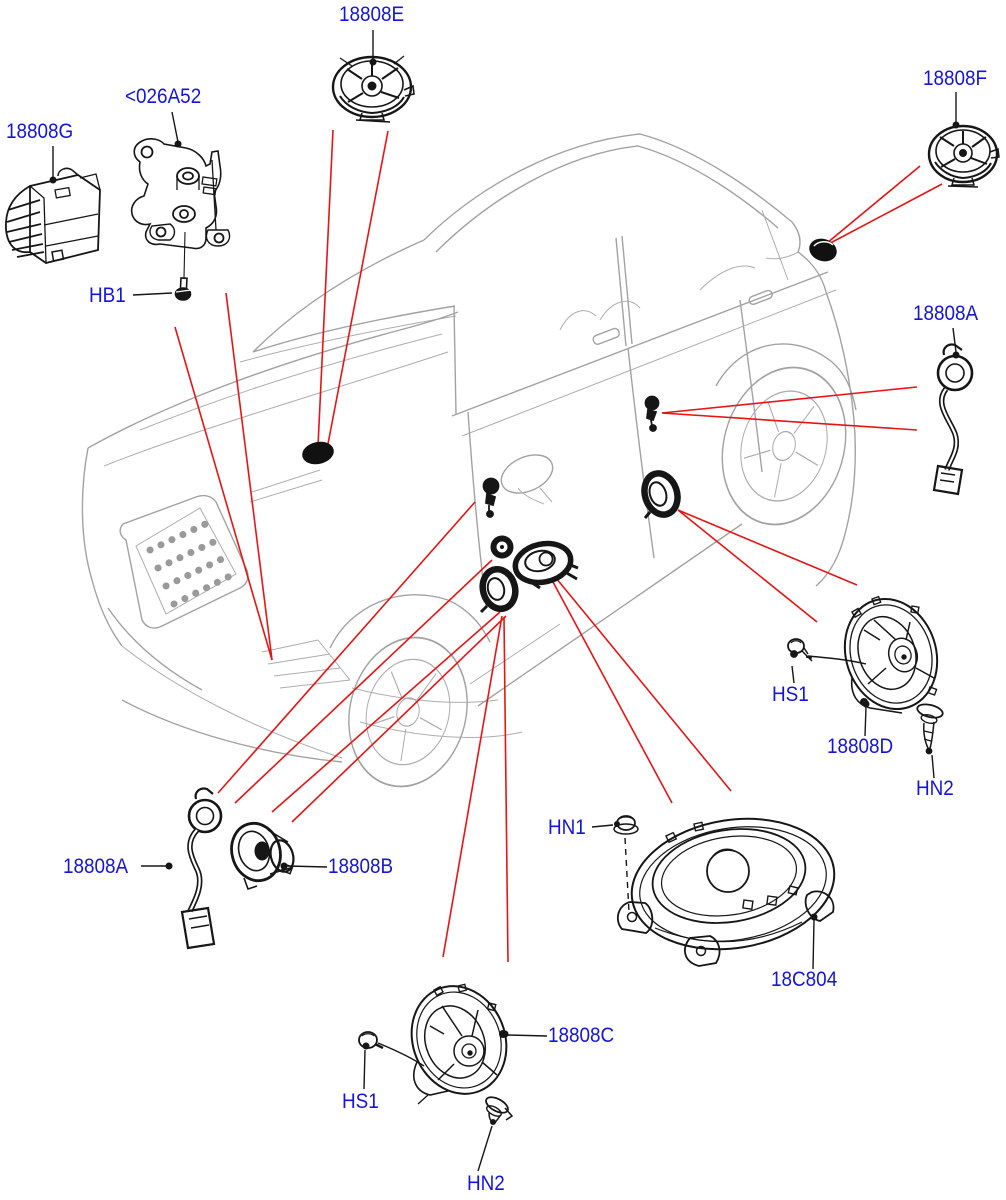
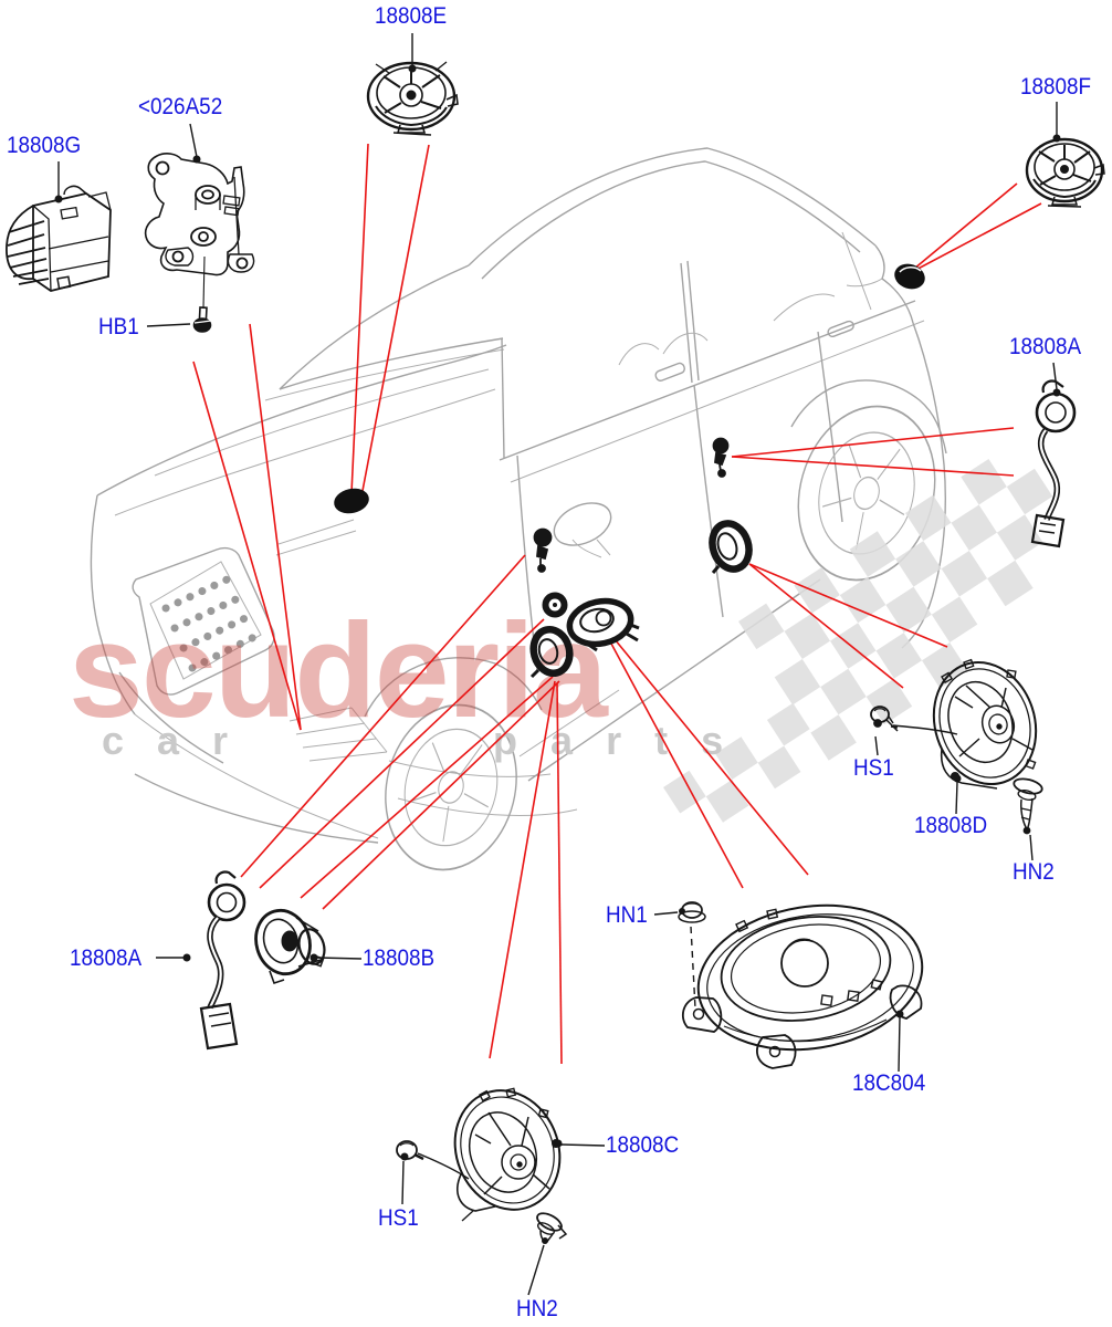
+ scuderia
+ car parts
  18808E
  <026A52
  18808G
  HB1
  18808F
  18808A
  HS1
  18808D
  HN2
  HN1
  18C804
  18808C
  18808A
  18808B
  HS1
  HN2
